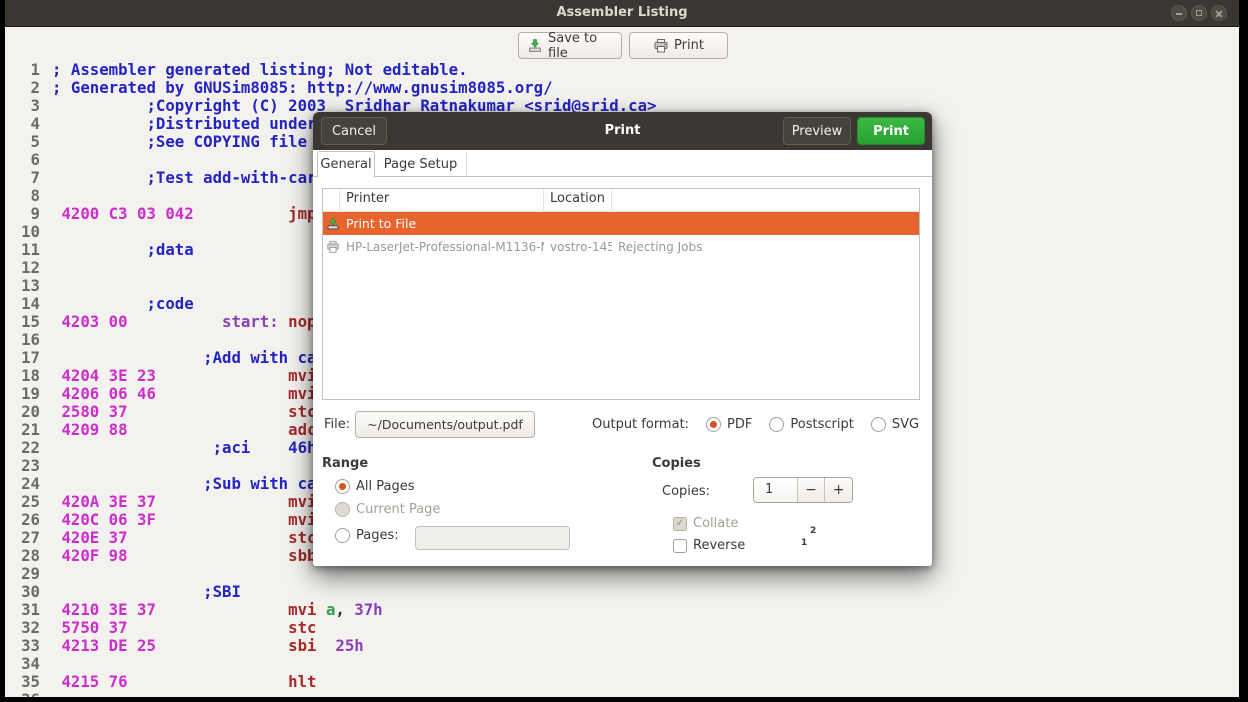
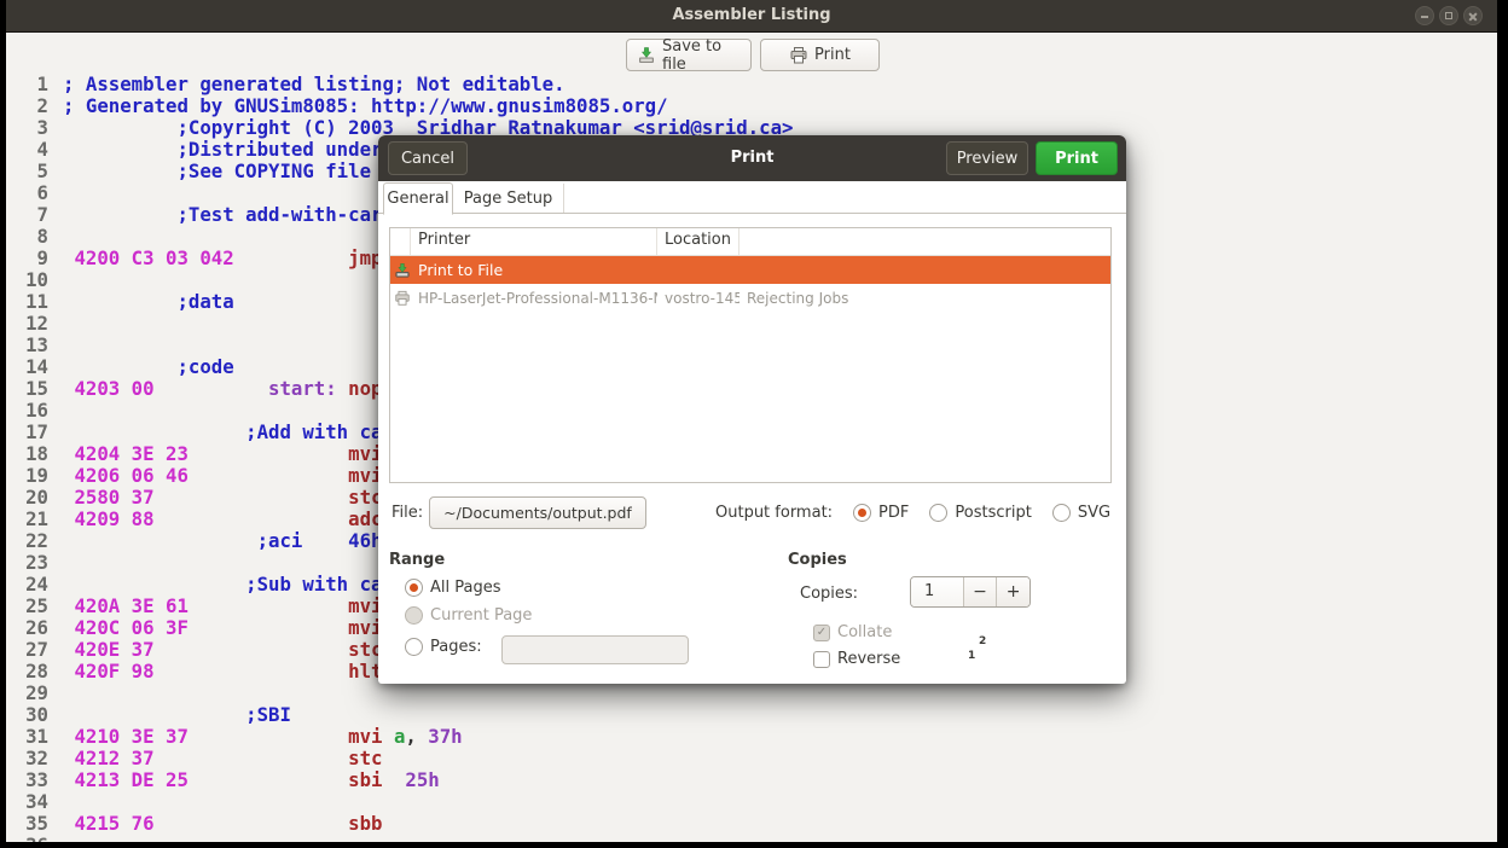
  Assembler Listing
  Save to file
  Print
  1
  ; Assembler generated listing; Not editable.
  2
  ; Generated by GNUSim8085: http://www.gnusim8085.org/
  3
  ;Copyright (C) 2003 Sridhar Ratnakumar <srid@srid.ca>
  4
  ;Distributed under
  5
  ;See COPYING file
  6
  7
  ;Test add-with-car
  8
  9
  4200 C3 03 042 jmp
  10
  11
  ;data
  12
  13
  14
  ;code
  15
  4203 00 start: nop
  16
  17
  ;Add with ca
  18
  4204 3E 23 mvi
  19
  4206 06 46 mvi
  20
  2580 37 stc
  21
  4209 88 adc
  22
  ;aci 46h
  23
  24
  ;Sub with ca
  25
- 420A 3E 37 mvi
+ 420A 3E 61 mvi
  26
  420C 06 3F mvi
  27
  420E 37 stc
  28
- 420F 98 sbb
+ 420F 98 hlt
  29
  30
  ;SBI
  31
  4210 3E 37 mvi a , 37h
  32
- 5750 37 stc
+ 4212 37 stc
  33
  4213 DE 25 sbi 25h
  34
  35
- 4215 76 hlt
+ 4215 76 sbb
  Cancel
  Print
  Preview
  Print
  General
  Page Setup
  Printer
  Location
  Print to File
  HP-LaserJet-Professional-M1136-
  vostro-145
  Rejecting Jobs
  File:
  ~/Documents/output.pdf
  Output format:
  PDF
  Postscript
  SVG
  Range
  All Pages
  Current Page
  Pages:
  Copies
  Copies:
  1
  −
  +
  ✓
  Collate
  Reverse
  2
  1
